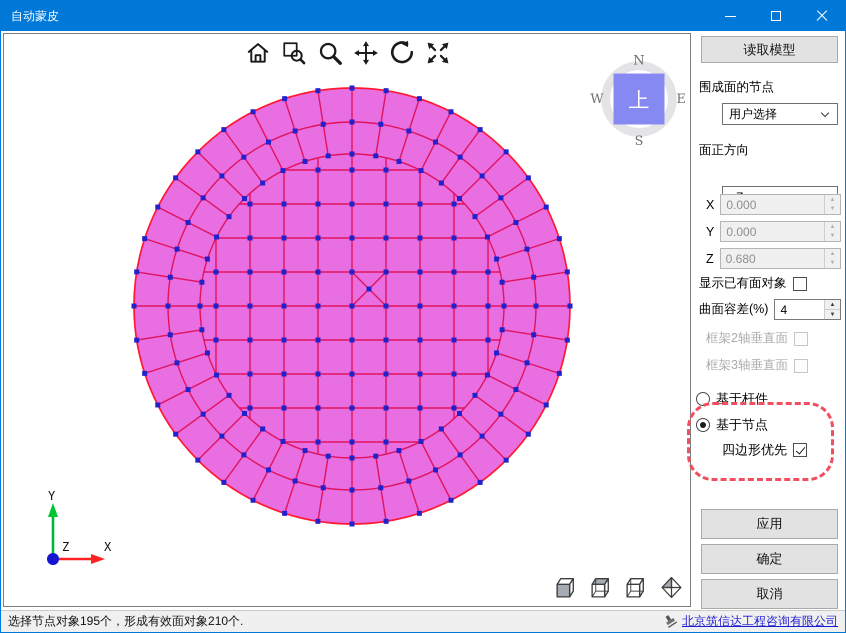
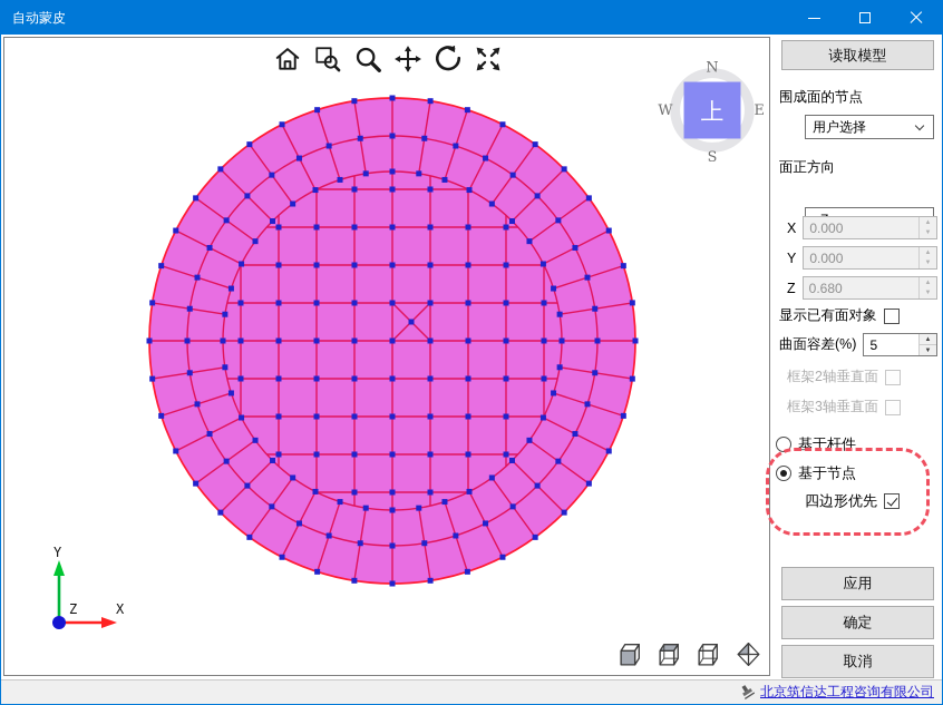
  自动蒙皮
  N
  S
  W
  E
  上
  Y
  X
  Z
  读取模型
  围成面的节点
  用户选择
  面正方向
  X
  0.000
  Y
  0.000
  Z
  0.680
  显示已有面对象
  曲面容差(%)
- 4
+ 5
  框架2轴垂直面
  框架3轴垂直面
  基于杆件
  基于节点
  四边形优先
  应用
  确定
  取消
- 选择节点对象195个，形成有效面对象210个.
  北京筑信达工程咨询有限公司
